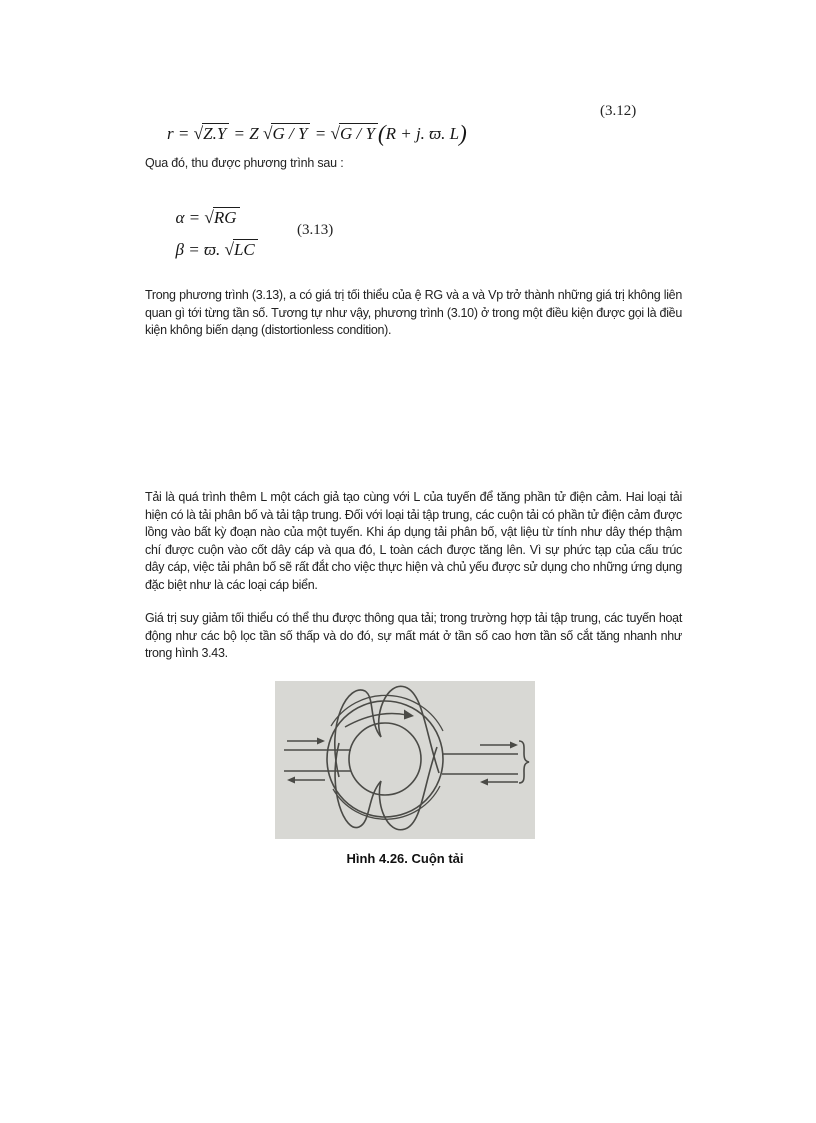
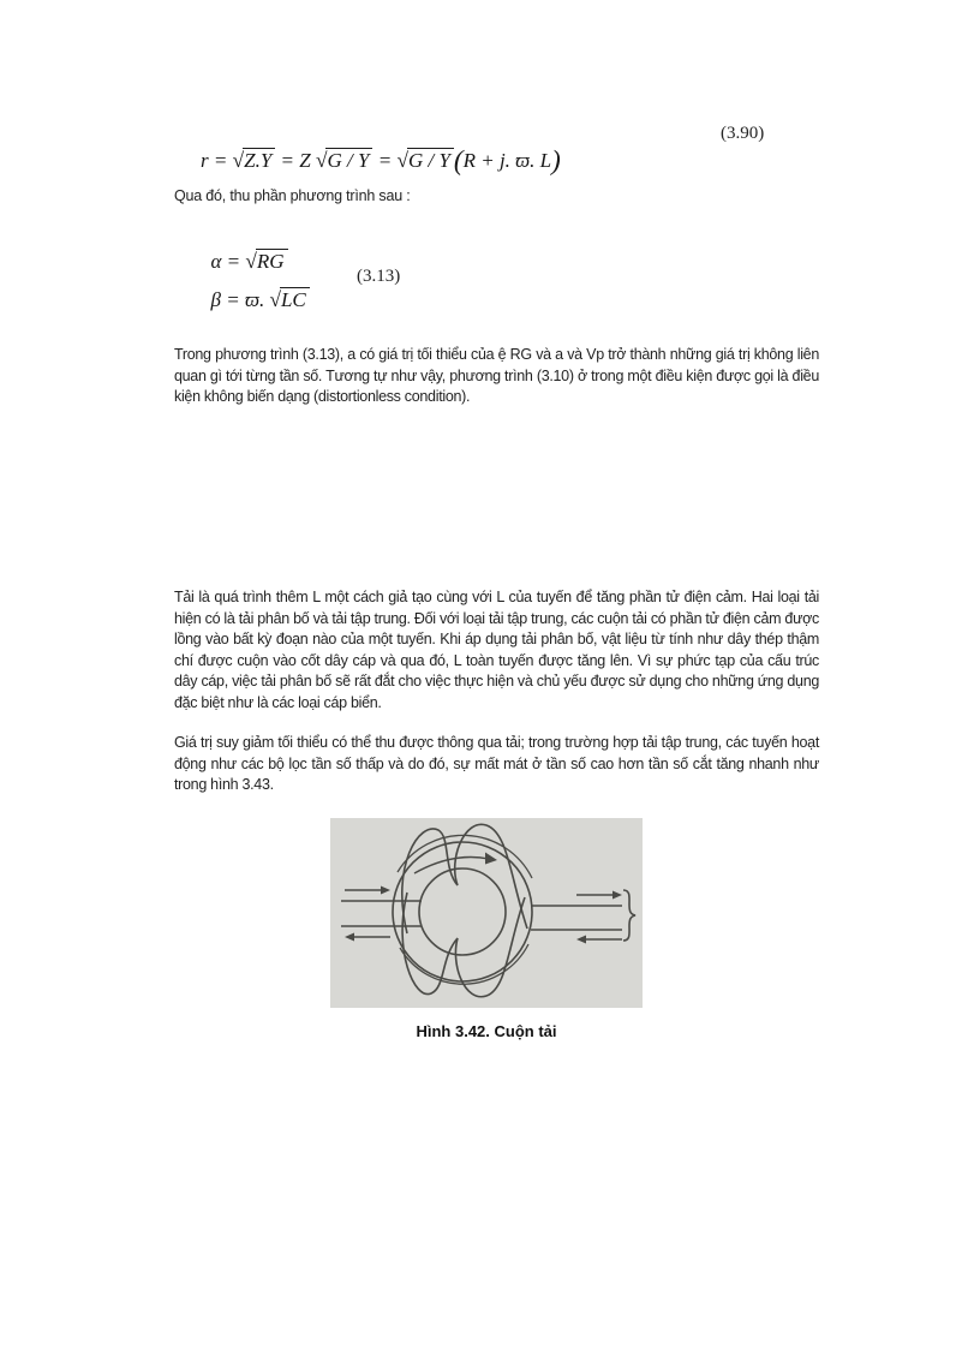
  r = √Z.Y = Z √G / Y = √G / Y (R + j. ϖ. L)
- (3.12)
+ (3.90)
- Qua đó, thu được phương trình sau :
+ Qua đó, thu phần phương trình sau :
  α = √RG
  β = ϖ. √LC
  (3.13)
  Trong phương trình (3.13), a có giá trị tối thiểu của ệ RG và a và Vp trở thành những giá trị không liên quan gì tới từng tần số. Tương tự như vậy, phương trình (3.10) ở trong một điều kiện được gọi là điều kiện không biến dạng (distortionless condition).
- Tải là quá trình thêm L một cách giả tạo cùng với L của tuyến để tăng phần tử điện cảm. Hai loại tải hiện có là tải phân bố và tải tập trung. Đối với loại tải tập trung, các cuộn tải có phần tử điện cảm được lồng vào bất kỳ đoạn nào của một tuyến. Khi áp dụng tải phân bố, vật liệu từ tính như dây thép thậm chí được cuộn vào cốt dây cáp và qua đó, L toàn cách được tăng lên. Vì sự phức tạp của cấu trúc dây cáp, việc tải phân bố sẽ rất đắt cho việc thực hiện và chủ yếu được sử dụng cho những ứng dụng đặc biệt như là các loại cáp biển.
+ Tải là quá trình thêm L một cách giả tạo cùng với L của tuyến để tăng phần tử điện cảm. Hai loại tải hiện có là tải phân bố và tải tập trung. Đối với loại tải tập trung, các cuộn tải có phần tử điện cảm được lồng vào bất kỳ đoạn nào của một tuyến. Khi áp dụng tải phân bố, vật liệu từ tính như dây thép thậm chí được cuộn vào cốt dây cáp và qua đó, L toàn tuyến được tăng lên. Vì sự phức tạp của cấu trúc dây cáp, việc tải phân bố sẽ rất đắt cho việc thực hiện và chủ yếu được sử dụng cho những ứng dụng đặc biệt như là các loại cáp biển.
  Giá trị suy giảm tối thiểu có thể thu được thông qua tải; trong trường hợp tải tập trung, các tuyến hoạt động như các bộ lọc tần số thấp và do đó, sự mất mát ở tần số cao hơn tần số cắt tăng nhanh như trong hình 3.43.
- Hình 4.26. Cuộn tải
+ Hình 3.42. Cuộn tải
